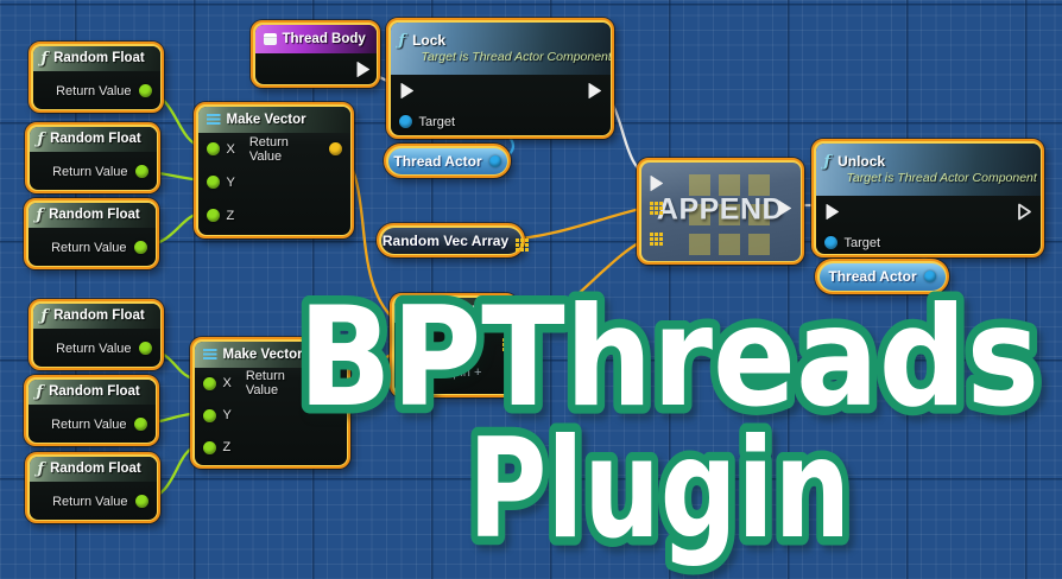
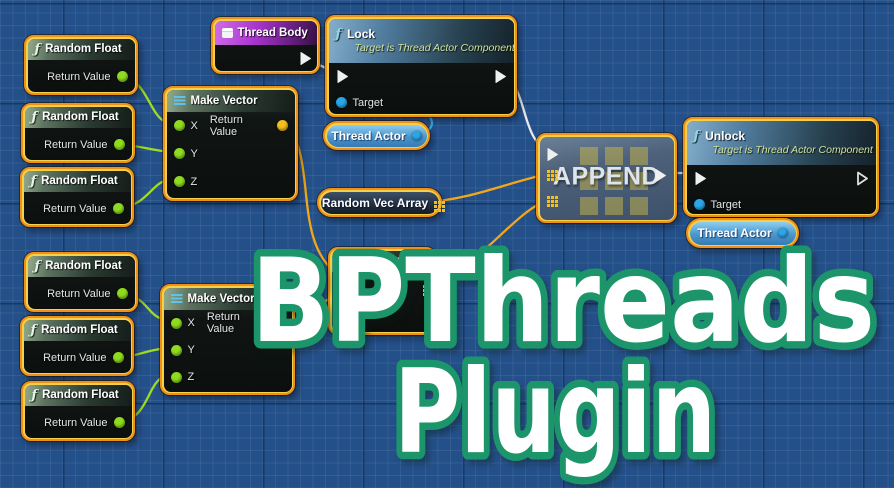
  ƒ
  Random Float
  Return Value
  ƒ
  Random Float
  Return Value
  ƒ
  Random Float
  Return Value
  ƒ
  Random Float
  Return Value
  ƒ
  Random Float
  Return Value
  ƒ
  Random Float
  Return Value
  Make Vector
  X
  Return Value
  Y
  Z
  Make Vector
  X
  Return Value
  Y
  Z
  Thread Body
  ƒ
  Lock
  Target is Thread Actor Component
  Target
  Thread Actor
  Random Vec Array
  Make Array
- Add pin +
  APPEND
  ƒ
  Unlock
  Target is Thread Actor Component
  Target
  Thread Actor
  BPThreads
  Plugin
